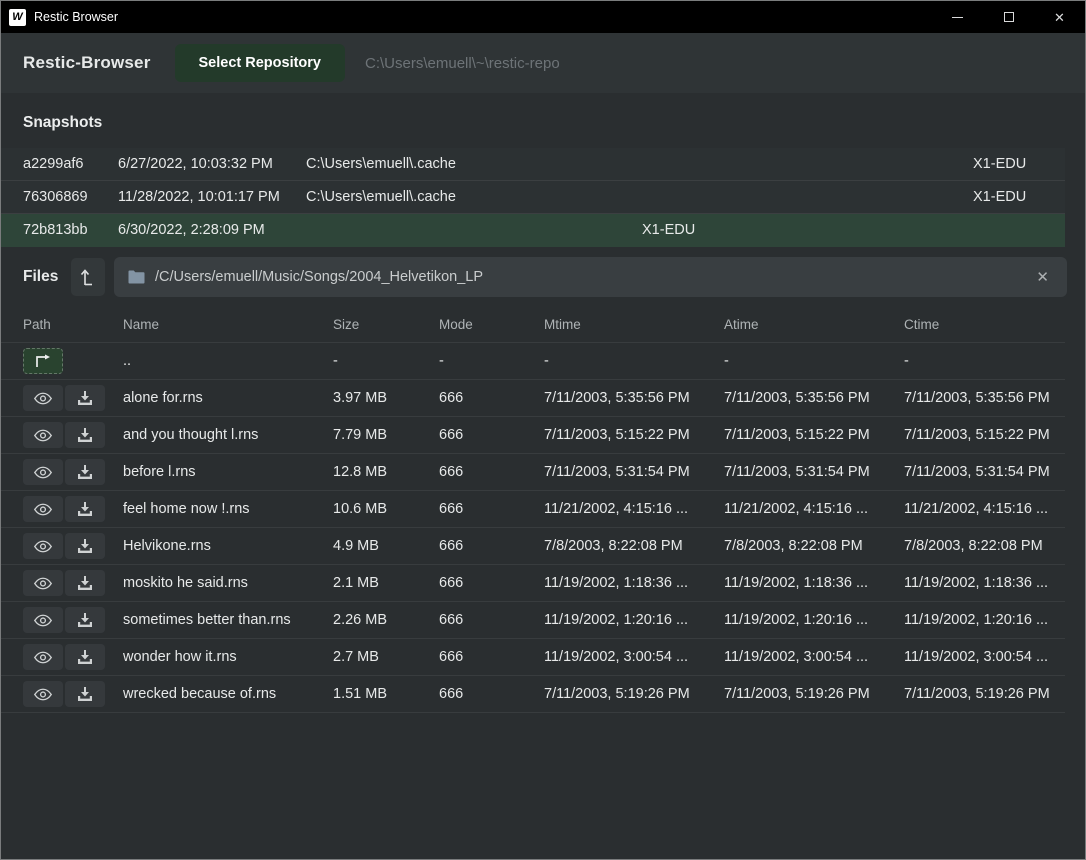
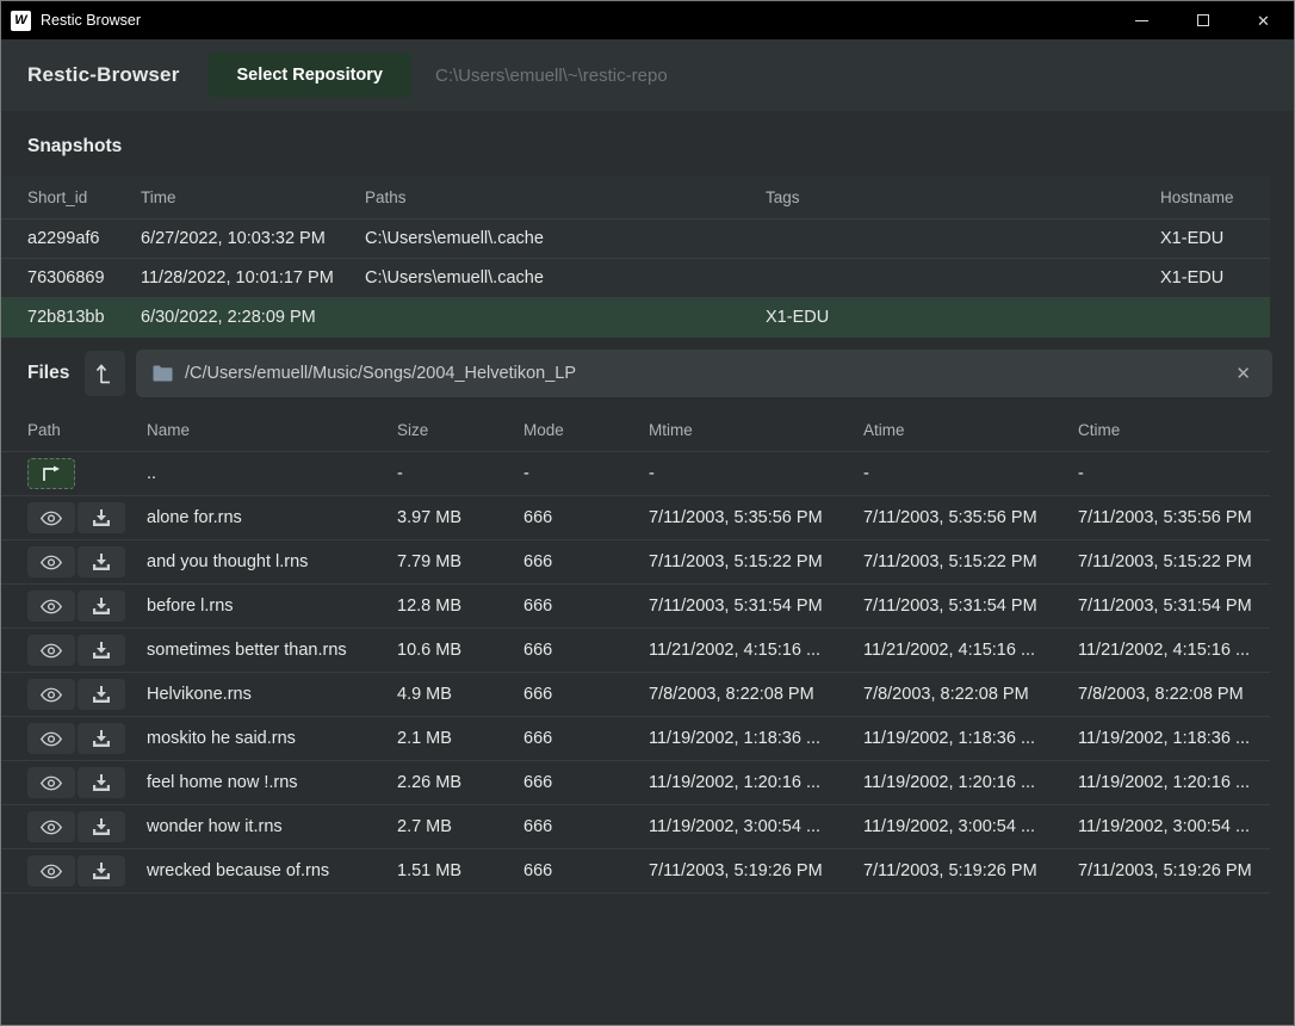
  W
  Restic Browser
  ✕
  Restic-Browser
  Select Repository
  C:\Users\emuell\~\restic-repo
  Snapshots
+ Short_id
+ Time
+ Paths
+ Tags
+ Hostname
  a2299af6
  6/27/2022, 10:03:32 PM
  C:\Users\emuell\.cache
  X1-EDU
  76306869
  11/28/2022, 10:01:17 PM
  C:\Users\emuell\.cache
  X1-EDU
  72b813bb
  6/30/2022, 2:28:09 PM
  X1-EDU
  Files
  /C/Users/emuell/Music/Songs/2004_Helvetikon_LP
  ✕
  Path
  Name
  Size
  Mode
  Mtime
  Atime
  Ctime
  ..
  -
  -
  -
  -
  -
  alone for.rns
  3.97 MB
  666
  7/11/2003, 5:35:56 PM
  7/11/2003, 5:35:56 PM
  7/11/2003, 5:35:56 PM
  and you thought l.rns
  7.79 MB
  666
  7/11/2003, 5:15:22 PM
  7/11/2003, 5:15:22 PM
  7/11/2003, 5:15:22 PM
  before l.rns
  12.8 MB
  666
  7/11/2003, 5:31:54 PM
  7/11/2003, 5:31:54 PM
  7/11/2003, 5:31:54 PM
- feel home now !.rns
+ sometimes better than.rns
  10.6 MB
  666
  11/21/2002, 4:15:16 ...
  11/21/2002, 4:15:16 ...
  11/21/2002, 4:15:16 ...
  Helvikone.rns
  4.9 MB
  666
  7/8/2003, 8:22:08 PM
  7/8/2003, 8:22:08 PM
  7/8/2003, 8:22:08 PM
  moskito he said.rns
  2.1 MB
  666
  11/19/2002, 1:18:36 ...
  11/19/2002, 1:18:36 ...
  11/19/2002, 1:18:36 ...
- sometimes better than.rns
+ feel home now !.rns
  2.26 MB
  666
  11/19/2002, 1:20:16 ...
  11/19/2002, 1:20:16 ...
  11/19/2002, 1:20:16 ...
  wonder how it.rns
  2.7 MB
  666
  11/19/2002, 3:00:54 ...
  11/19/2002, 3:00:54 ...
  11/19/2002, 3:00:54 ...
  wrecked because of.rns
  1.51 MB
  666
  7/11/2003, 5:19:26 PM
  7/11/2003, 5:19:26 PM
  7/11/2003, 5:19:26 PM
